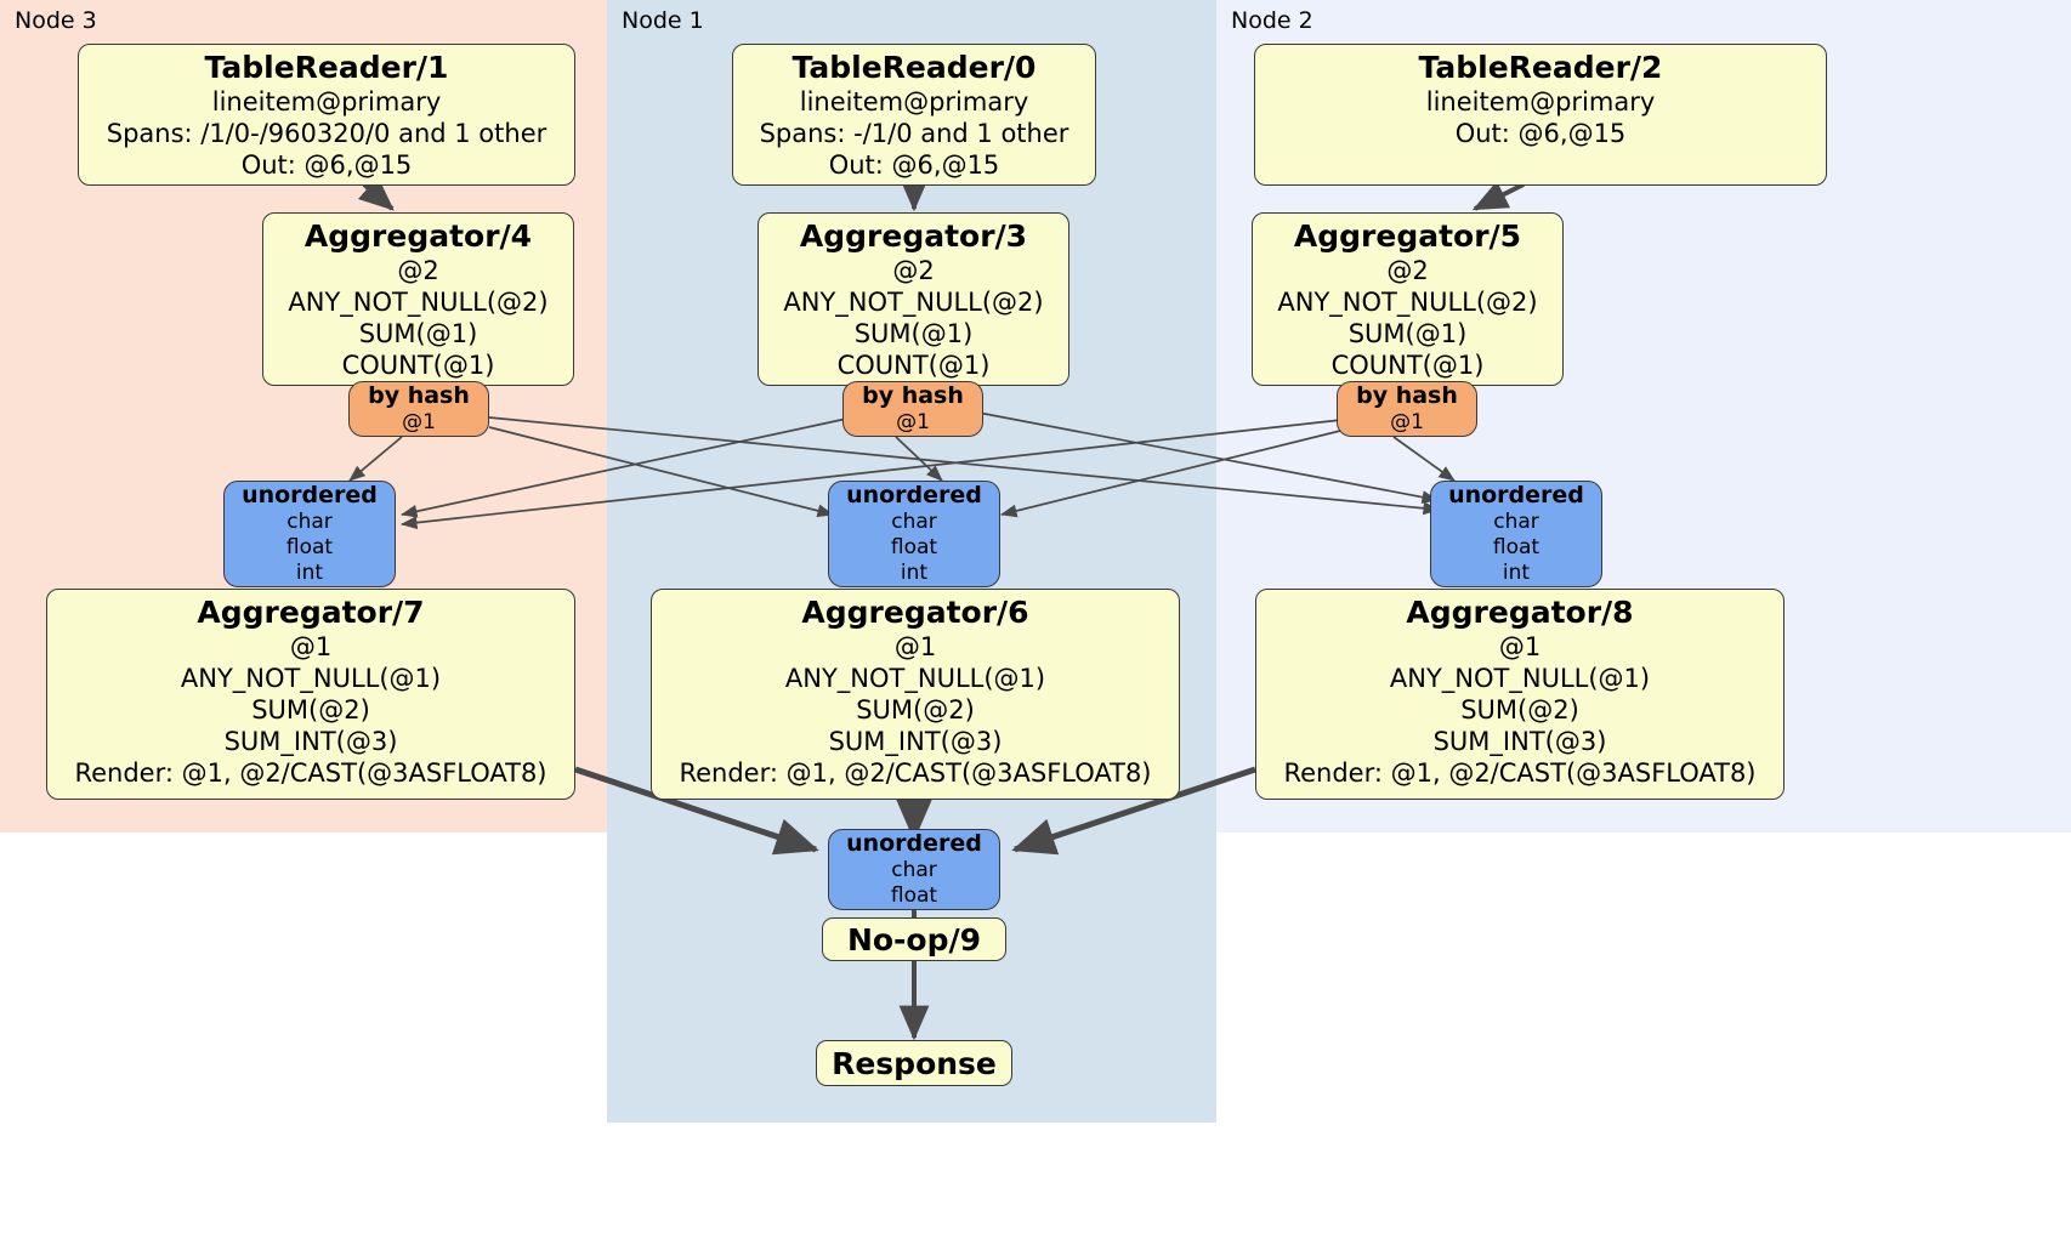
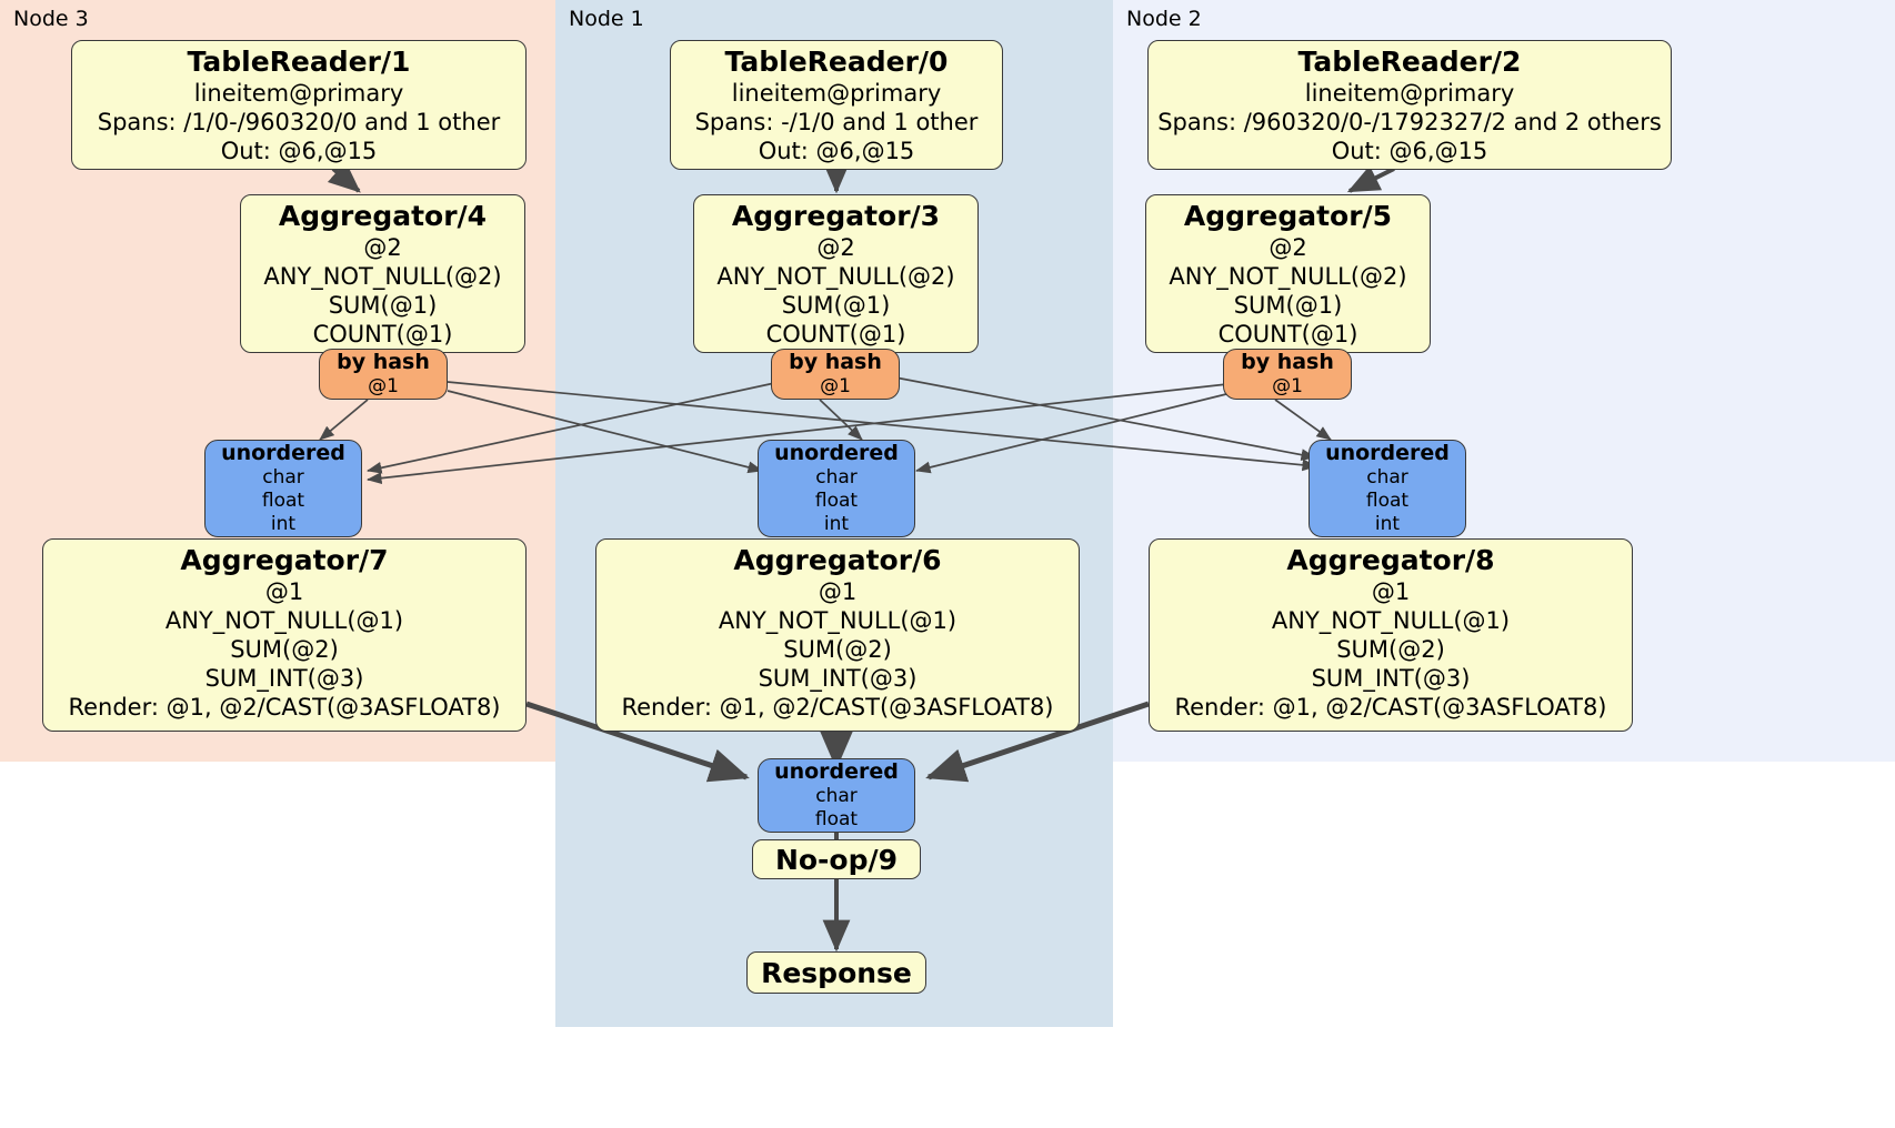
  Node 3
  Node 1
  Node 2
  TableReader/1
  lineitem@primary
  Spans: /1/0-/960320/0 and 1 other
  Out: @6,@15
  Aggregator/4
  @2
  ANY_NOT_NULL(@2)
  SUM(@1)
  COUNT(@1)
  by hash
  @1
  unordered
  char
  float
  int
  Aggregator/7
  @1
  ANY_NOT_NULL(@1)
  SUM(@2)
  SUM_INT(@3)
  Render: @1, @2/CAST(@3ASFLOAT8)
  TableReader/0
  lineitem@primary
  Spans: -/1/0 and 1 other
  Out: @6,@15
  Aggregator/3
  @2
  ANY_NOT_NULL(@2)
  SUM(@1)
  COUNT(@1)
  by hash
  @1
  unordered
  char
  float
  int
  Aggregator/6
  @1
  ANY_NOT_NULL(@1)
  SUM(@2)
  SUM_INT(@3)
  Render: @1, @2/CAST(@3ASFLOAT8)
  unordered
  char
  float
  No-op/9
  Response
  TableReader/2
  lineitem@primary
+ Spans: /960320/0-/1792327/2 and 2 others
  Out: @6,@15
  Aggregator/5
  @2
  ANY_NOT_NULL(@2)
  SUM(@1)
  COUNT(@1)
  by hash
  @1
  unordered
  char
  float
  int
  Aggregator/8
  @1
  ANY_NOT_NULL(@1)
  SUM(@2)
  SUM_INT(@3)
  Render: @1, @2/CAST(@3ASFLOAT8)
